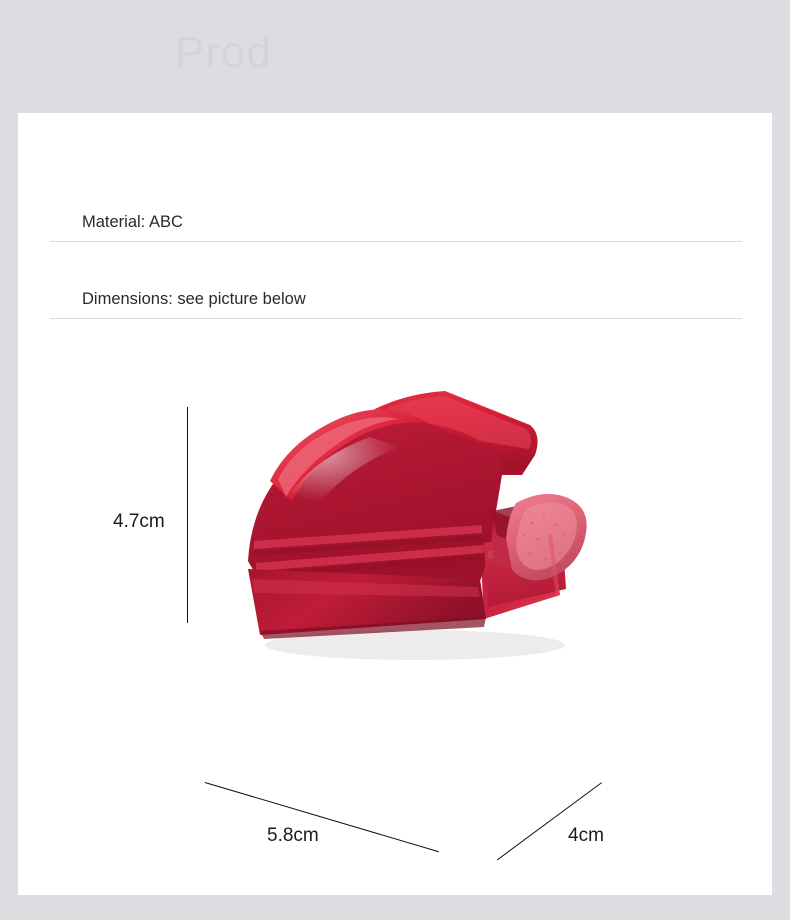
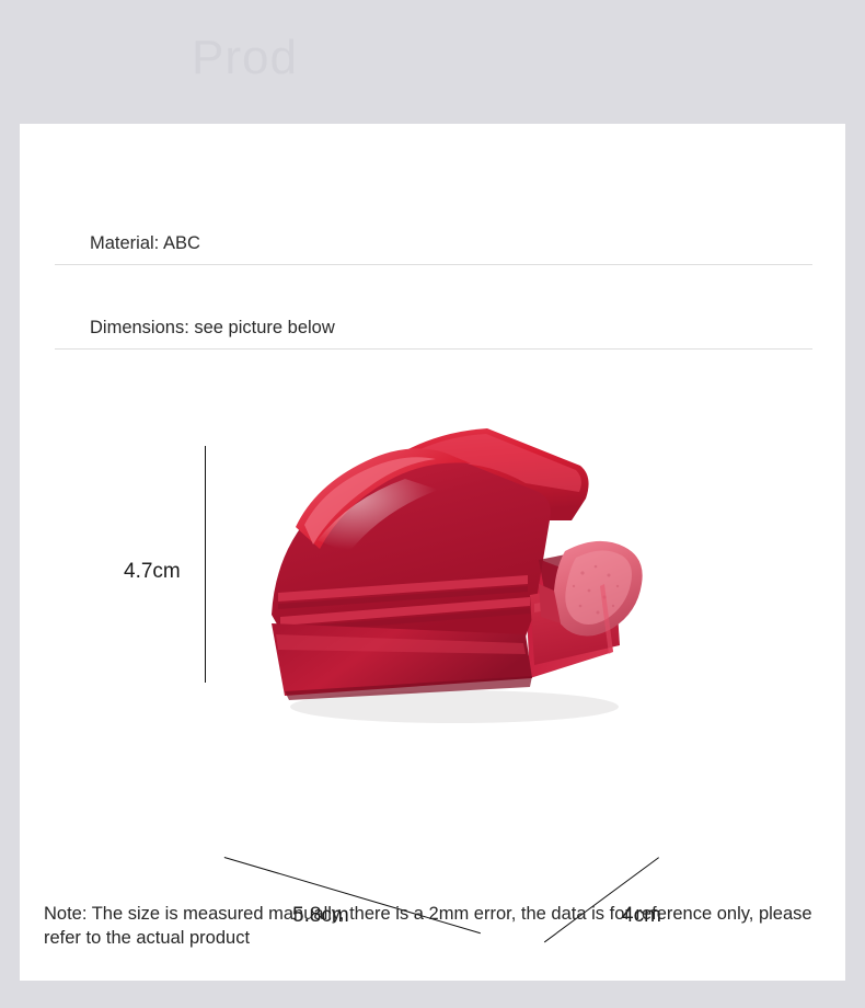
  Material: ABC
  Dimensions: see picture below
  4.7cm
  5.8cm
  4cm
+ Note: The size is measured manually, there is a 2mm error, the data is for reference only, please refer to the actual product
